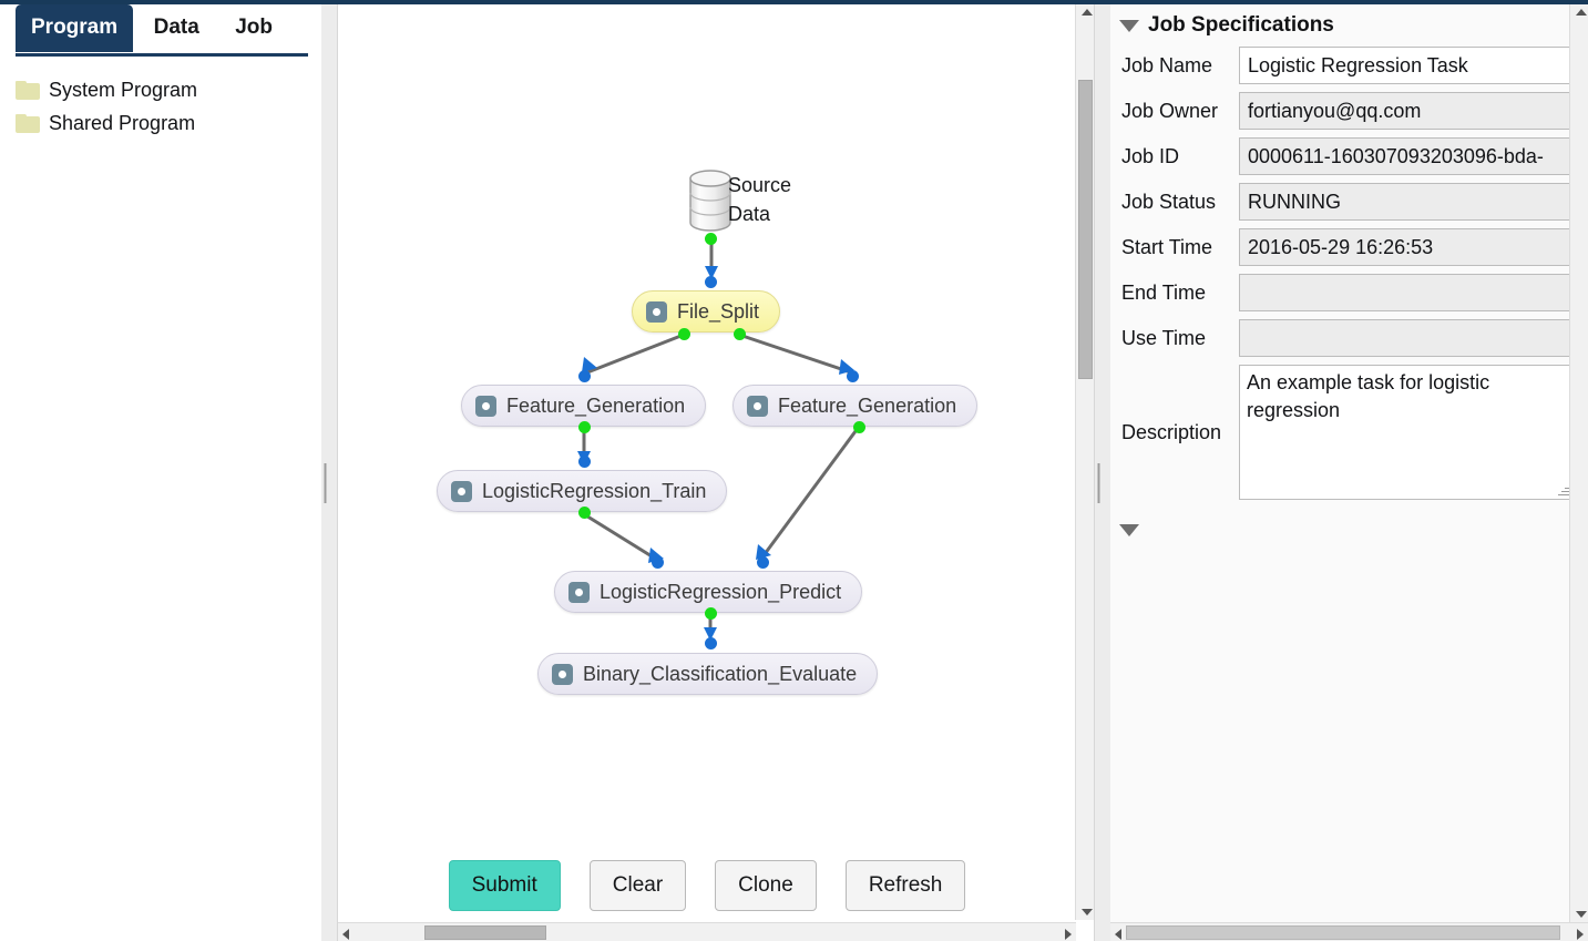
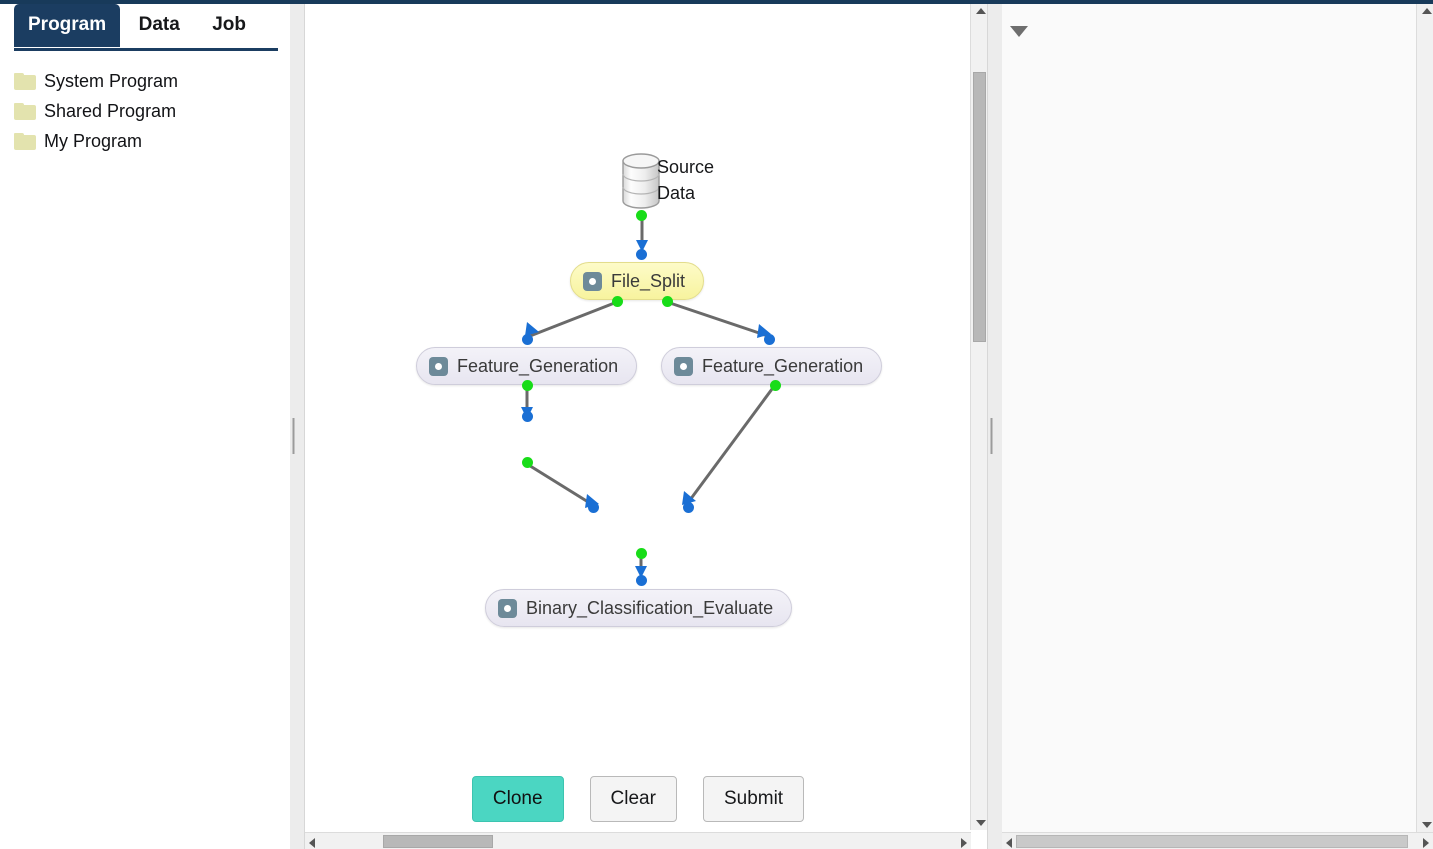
  Program Data Job
  System Program
  Shared Program
+ My Program
  Source
  Data
  File_Split
  Feature_Generation
  Feature_Generation
- LogisticRegression_Train
- LogisticRegression_Predict
  Binary_Classification_Evaluate
- Submit
+ Clone
  Clear
- Clone
+ Submit
- Refresh
- Job Specifications
- Job Name
- Logistic Regression Task
- Job Owner
- fortianyou@qq.com
- Job ID
- 0000611-160307093203096-bda-
- Job Status
- RUNNING
- Start Time
- 2016-05-29 16:26:53
- End Time
- Use Time
- Description
- An example task for logistic regression
